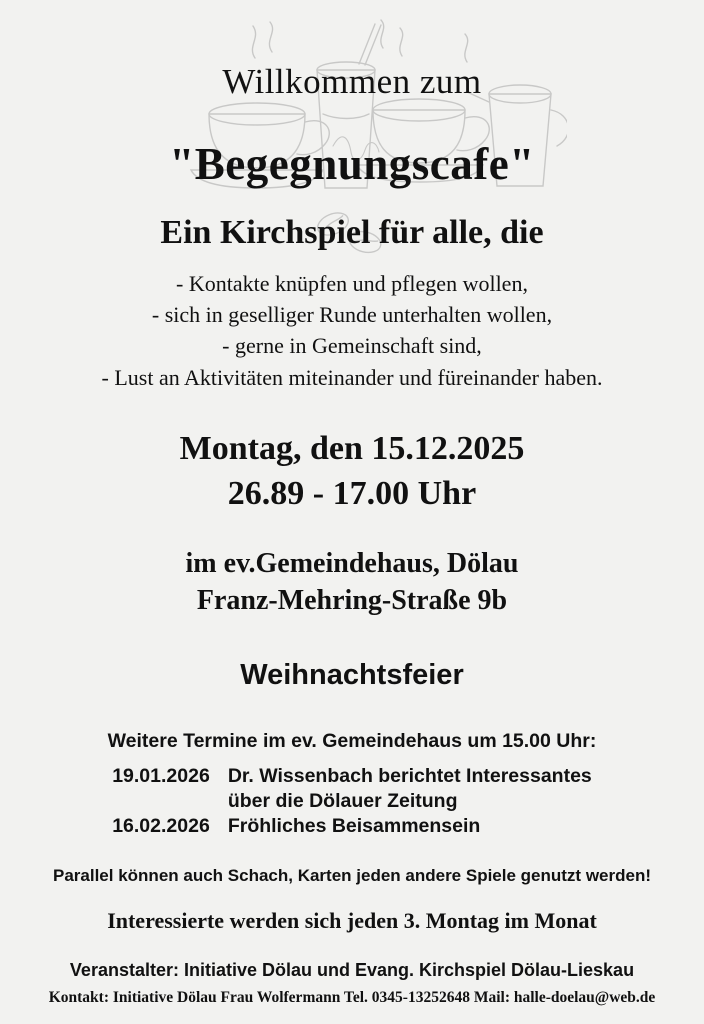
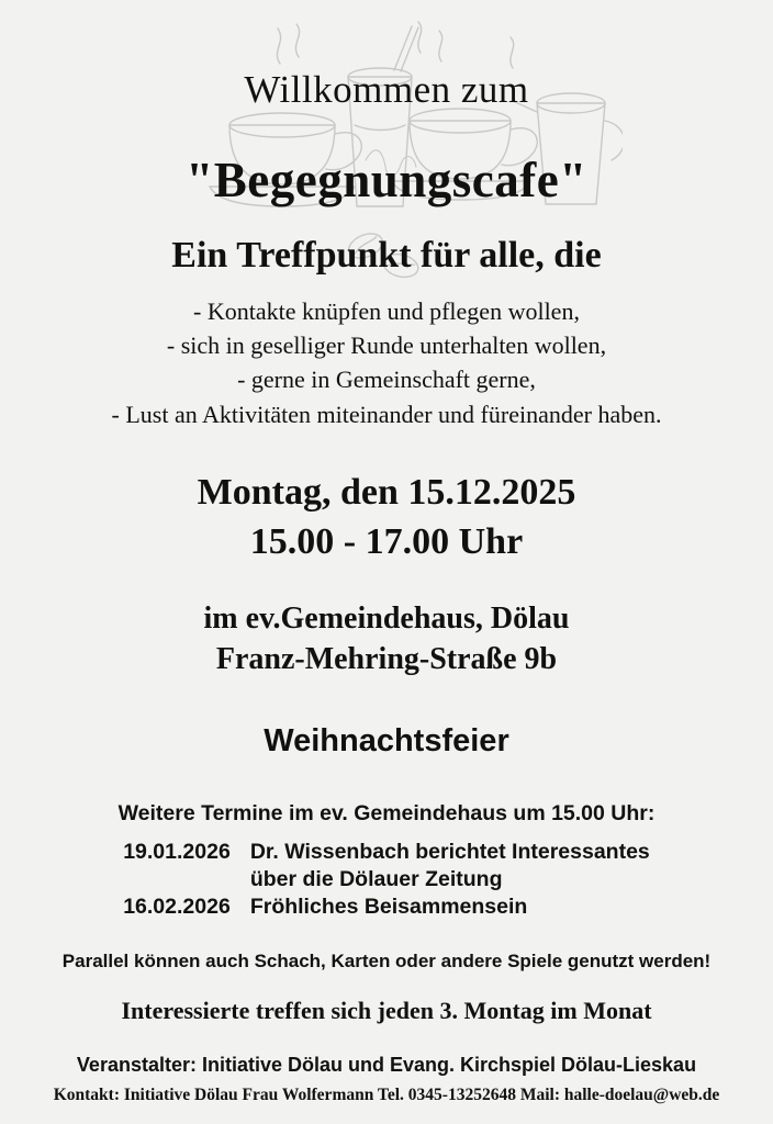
  Willkommen zum
  "Begegnungscafe"
- Ein Kirchspiel für alle, die
+ Ein Treffpunkt für alle, die
  - Kontakte knüpfen und pflegen wollen,
  - sich in geselliger Runde unterhalten wollen,
- - gerne in Gemeinschaft sind,
+ - gerne in Gemeinschaft gerne,
  - Lust an Aktivitäten miteinander und füreinander haben.
  Montag, den 15.12.2025
- 26.89 - 17.00 Uhr
+ 15.00 - 17.00 Uhr
  im ev.Gemeindehaus, Dölau
  Franz-Mehring-Straße 9b
  Weihnachtsfeier
  Weitere Termine im ev. Gemeindehaus um 15.00 Uhr:
  19.01.2026	Dr. Wissenbach berichtet Interessantes
  	über die Dölauer Zeitung
  16.02.2026	Fröhliches Beisammensein
- Parallel können auch Schach, Karten jeden andere Spiele genutzt werden!
+ Parallel können auch Schach, Karten oder andere Spiele genutzt werden!
- Interessierte werden sich jeden 3. Montag im Monat
+ Interessierte treffen sich jeden 3. Montag im Monat
  Veranstalter: Initiative Dölau und Evang. Kirchspiel Dölau-Lieskau
  Kontakt: Initiative Dölau Frau Wolfermann Tel. 0345-13252648 Mail: halle-doelau@web.de
